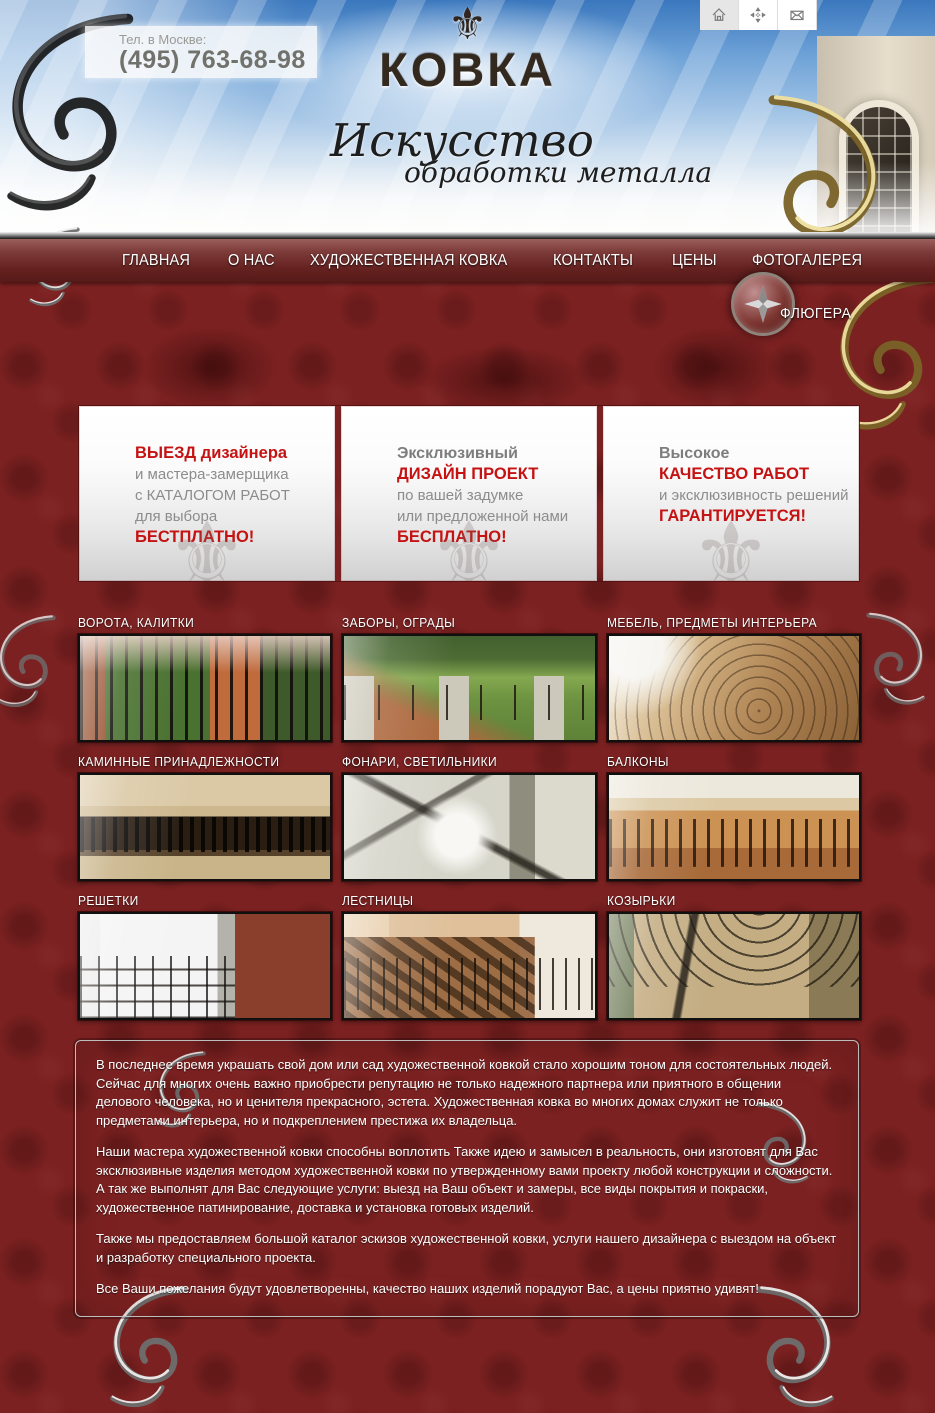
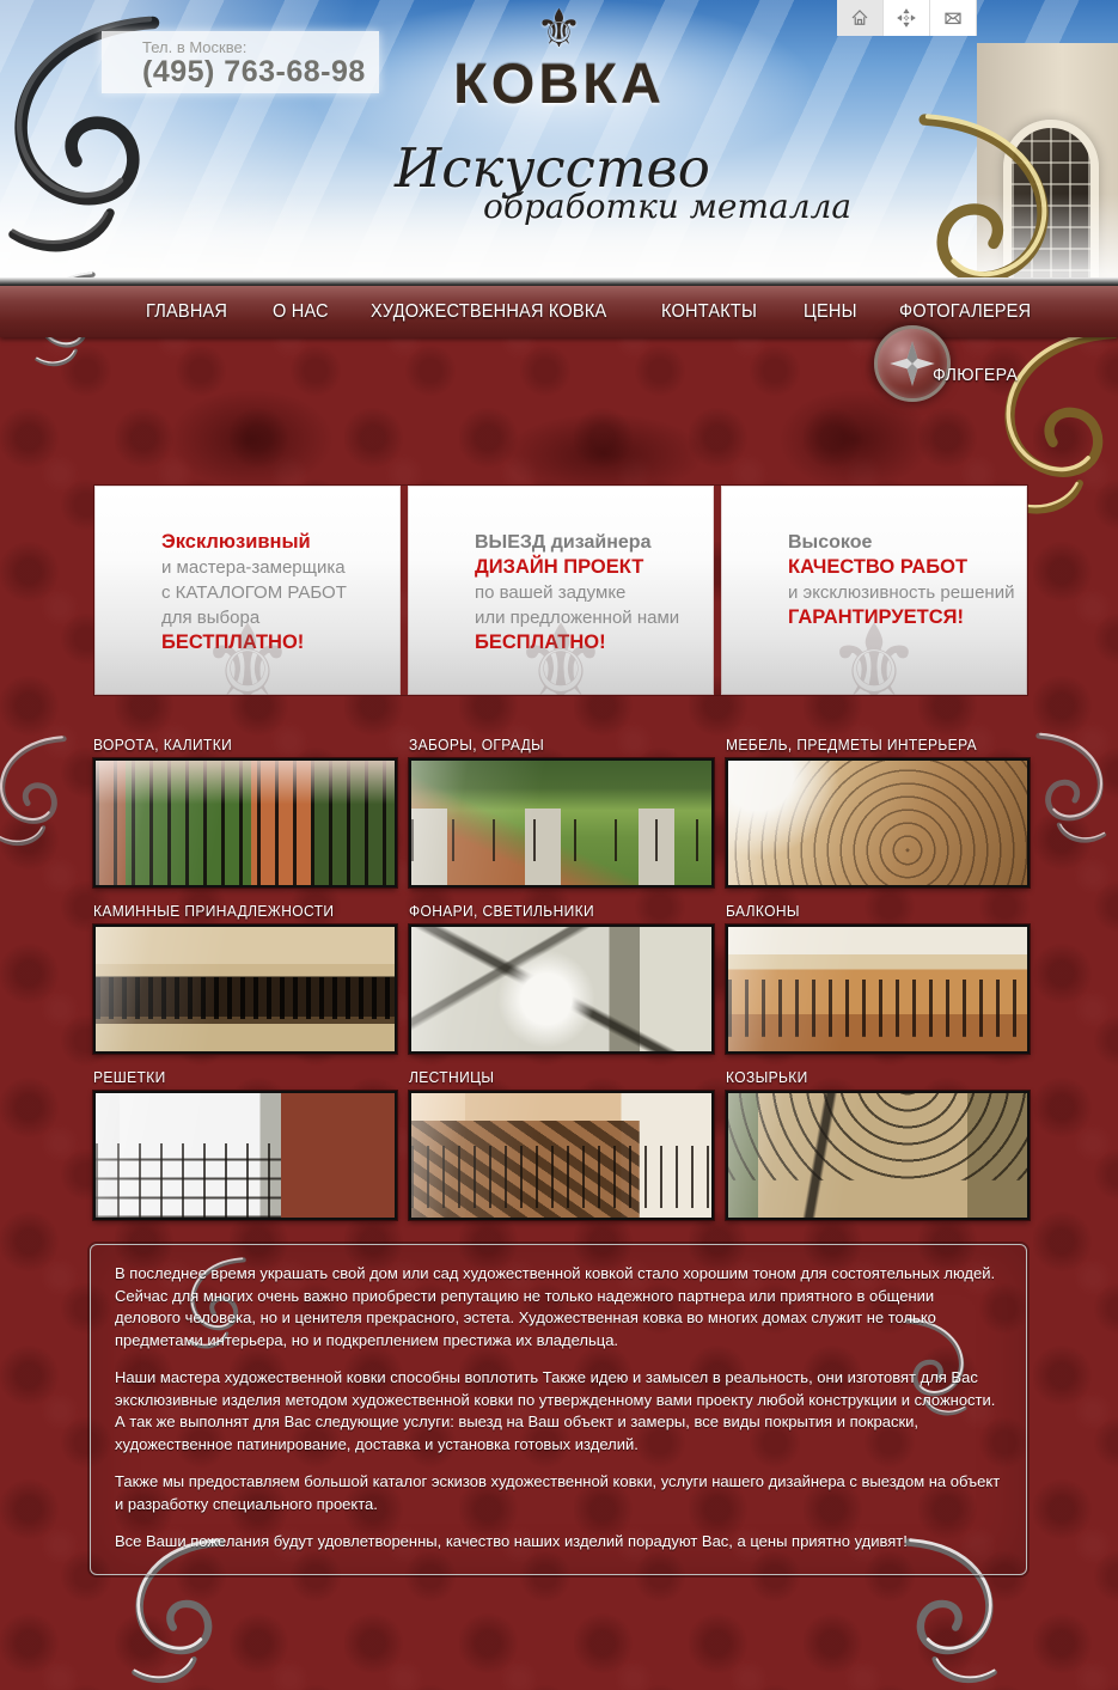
  ⚜
  КОВКА
  Искусство
  обработки металла
  Тел. в Москве:
  (495) 763-68-98
  ГЛАВНАЯ
  О НАС
  ХУДОЖЕСТВЕННАЯ КОВКА
  КОНТАКТЫ
  ЦЕНЫ
  ФОТОГАЛЕРЕЯ
  ФЛЮГЕРА
- ВЫЕЗД дизайнера
+ Эксклюзивный
  и мастера-замерщика
  с КАТАЛОГОМ РАБОТ
  для выбора
  БЕСТПЛАТНО!
  ⚜
- Эксклюзивный
+ ВЫЕЗД дизайнера
  ДИЗАЙН ПРОЕКТ
  по вашей задумке
  или предложенной нами
  БЕСПЛАТНО!
  ⚜
  Высокое
  КАЧЕСТВО РАБОТ
  и эксклюзивность решений
  ГАРАНТИРУЕТСЯ!
  ⚜
  ВОРОТА, КАЛИТКИ
  ЗАБОРЫ, ОГРАДЫ
  МЕБЕЛЬ, ПРЕДМЕТЫ ИНТЕРЬЕРА
  КАМИННЫЕ ПРИНАДЛЕЖНОСТИ
  ФОНАРИ, СВЕТИЛЬНИКИ
  БАЛКОНЫ
  РЕШЕТКИ
  ЛЕСТНИЦЫ
  КОЗЫРЬКИ
  В последнее время украшать свой дом или сад художественной ковкой стало хорошим тоном для состоятельных людей. Сейчас для многих очень важно приобрести репутацию не только надежного партнера или приятного в общении делового человека, но и ценителя прекрасного, эстета. Художественная ковка во многих домах служит не только предметами интерьера, но и подкреплением престижа их владельца.
  Наши мастера художественной ковки способны воплотить Также идею и замысел в реальность, они изготовят для Вас эксклюзивные изделия методом художественной ковки по утвержденному вами проекту любой конструкции и сложности. А так же выполнят для Вас следующие услуги: выезд на Ваш объект и замеры, все виды покрытия и покраски, художественное патинирование, доставка и установка готовых изделий.
  Также мы предоставляем большой каталог эскизов художественной ковки, услуги нашего дизайнера с выездом на объект и разработку специального проекта.
  Все Ваши пожелания будут удовлетворенны, качество наших изделий порадуют Вас, а цены приятно удивят!
